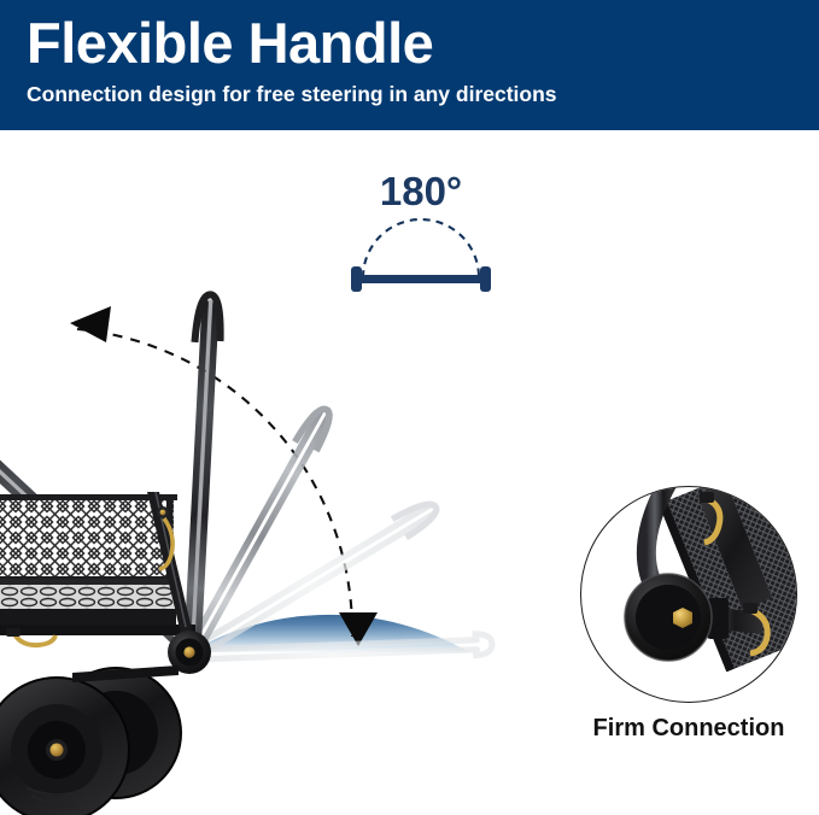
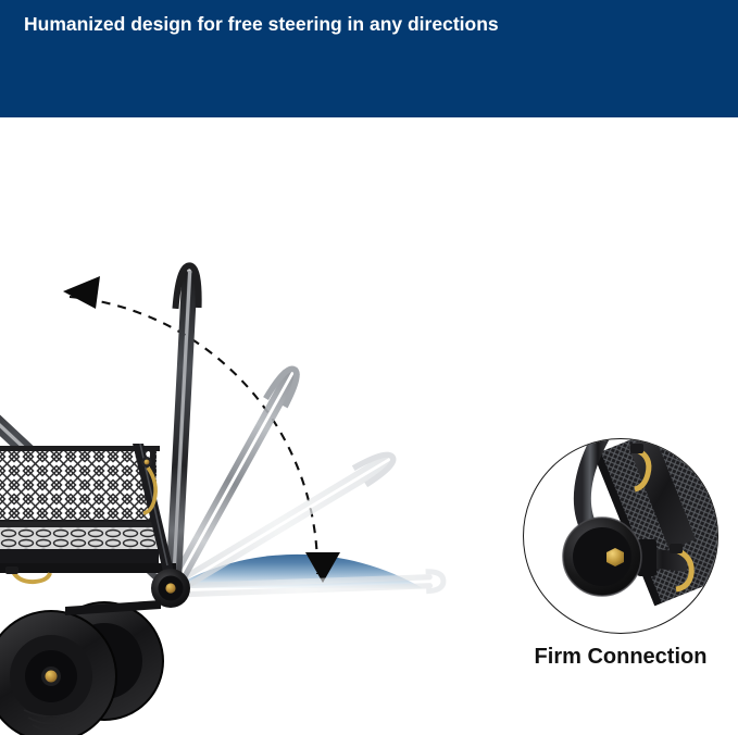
- Flexible Handle
- Connection design for free steering in any directions
+ Humanized design for free steering in any directions
- 180°
  Firm Connection
